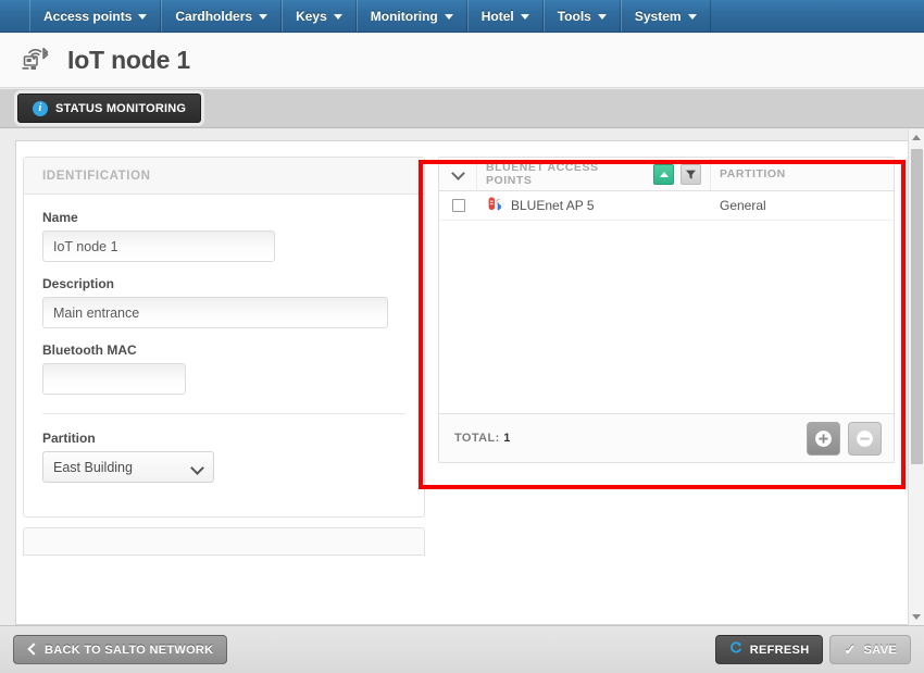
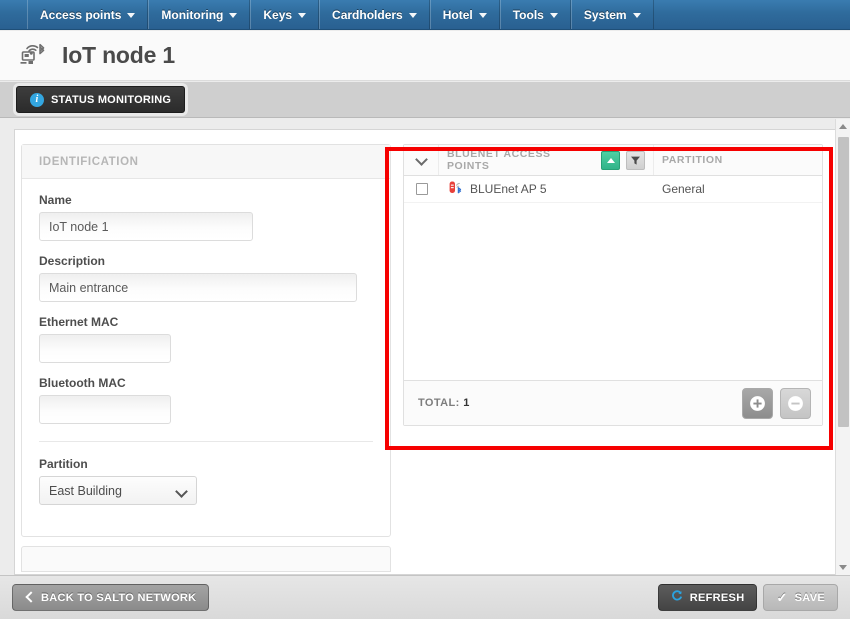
  Access points
- Cardholders
+ Monitoring
  Keys
- Monitoring
+ Cardholders
  Hotel
  Tools
  System
  IoT node 1
  i
  STATUS MONITORING
  IDENTIFICATION
  Name
  IoT node 1
  Description
  Main entrance
+ Ethernet MAC
  Bluetooth MAC
  Partition
  East Building
  BLUENET ACCESS POINTS
  PARTITION
  BLUEnet AP 5
  General
  TOTAL: 1
  BACK TO SALTO NETWORK
  REFRESH
  ✓
  SAVE
